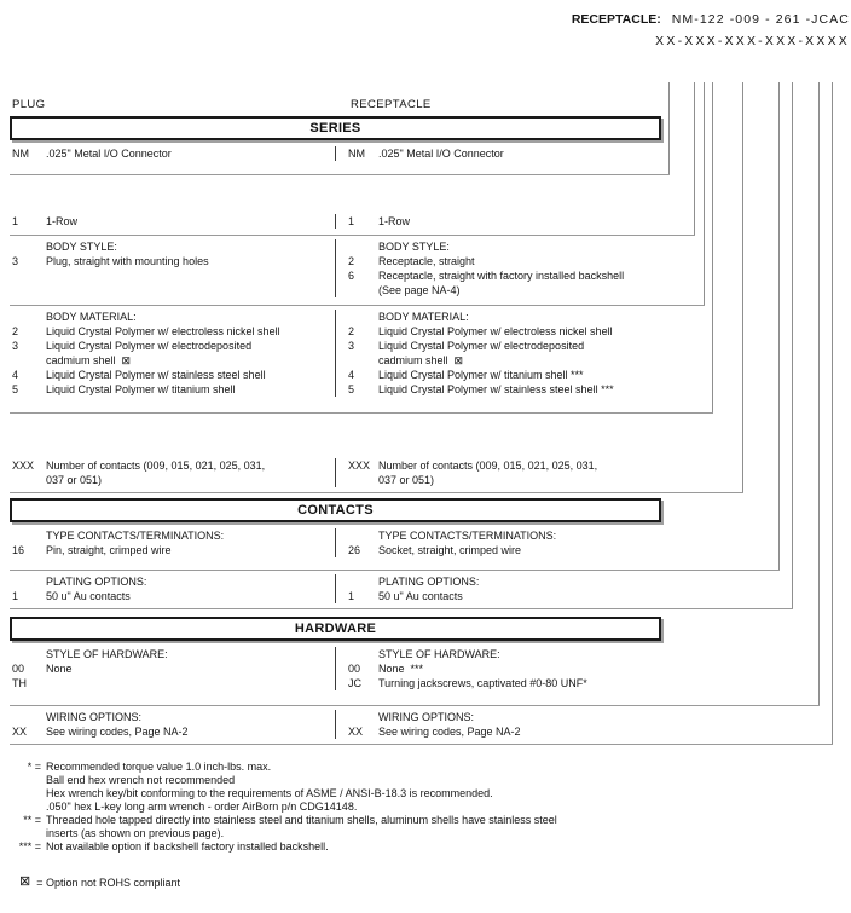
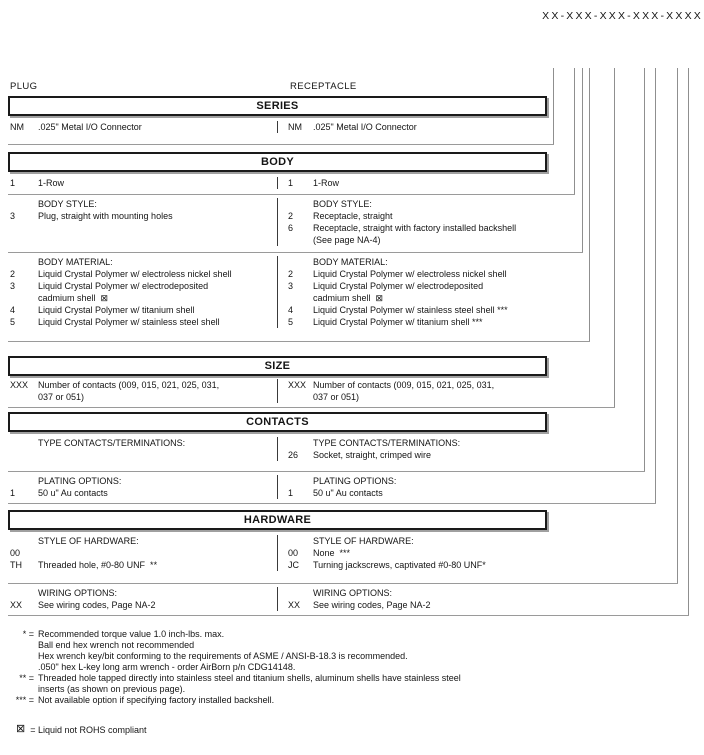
- RECEPTACLE:
- NM-122 -009 - 261 -JCAC
  XX-XXX-XXX-XXX-XXXX
  PLUG
  RECEPTACLE
  SERIES
+ BODY
+ SIZE
  CONTACTS
  HARDWARE
  NM
  .025" Metal I/O Connector
  NM
  .025" Metal I/O Connector
  1
  1-Row
  1
  1-Row
  BODY STYLE:
  3
  Plug, straight with mounting holes
  BODY STYLE:
  2
  Receptacle, straight
  6
  Receptacle, straight with factory installed backshell
  (See page NA-4)
  BODY MATERIAL:
  2
  Liquid Crystal Polymer w/ electroless nickel shell
  3
  Liquid Crystal Polymer w/ electrodeposited
  cadmium shell ⊠
  4
- Liquid Crystal Polymer w/ stainless steel shell
+ Liquid Crystal Polymer w/ titanium shell
  5
- Liquid Crystal Polymer w/ titanium shell
+ Liquid Crystal Polymer w/ stainless steel shell
  BODY MATERIAL:
  2
  Liquid Crystal Polymer w/ electroless nickel shell
  3
  Liquid Crystal Polymer w/ electrodeposited
  cadmium shell ⊠
  4
- Liquid Crystal Polymer w/ titanium shell ***
+ Liquid Crystal Polymer w/ stainless steel shell ***
  5
- Liquid Crystal Polymer w/ stainless steel shell ***
+ Liquid Crystal Polymer w/ titanium shell ***
  XXX
  Number of contacts (009, 015, 021, 025, 031,
  037 or 051)
  XXX
  Number of contacts (009, 015, 021, 025, 031,
  037 or 051)
  TYPE CONTACTS/TERMINATIONS:
- 16
- Pin, straight, crimped wire
  TYPE CONTACTS/TERMINATIONS:
  26
  Socket, straight, crimped wire
  PLATING OPTIONS:
  1
  50 u" Au contacts
  PLATING OPTIONS:
  1
  50 u" Au contacts
  STYLE OF HARDWARE:
  00
- None
  TH
+ Threaded hole, #0-80 UNF **
  STYLE OF HARDWARE:
  00
  None ***
  JC
  Turning jackscrews, captivated #0-80 UNF*
  WIRING OPTIONS:
  XX
  See wiring codes, Page NA-2
  WIRING OPTIONS:
  XX
  See wiring codes, Page NA-2
  * =
  Recommended torque value 1.0 inch-lbs. max.
  Ball end hex wrench not recommended
  Hex wrench key/bit conforming to the requirements of ASME / ANSI-B-18.3 is recommended.
  .050" hex L-key long arm wrench - order AirBorn p/n CDG14148.
  ** =
  Threaded hole tapped directly into stainless steel and titanium shells, aluminum shells have stainless steel
  inserts (as shown on previous page).
  *** =
- Not available option if backshell factory installed backshell.
+ Not available option if specifying factory installed backshell.
  ⊠
- = Option not ROHS compliant
+ = Liquid not ROHS compliant
